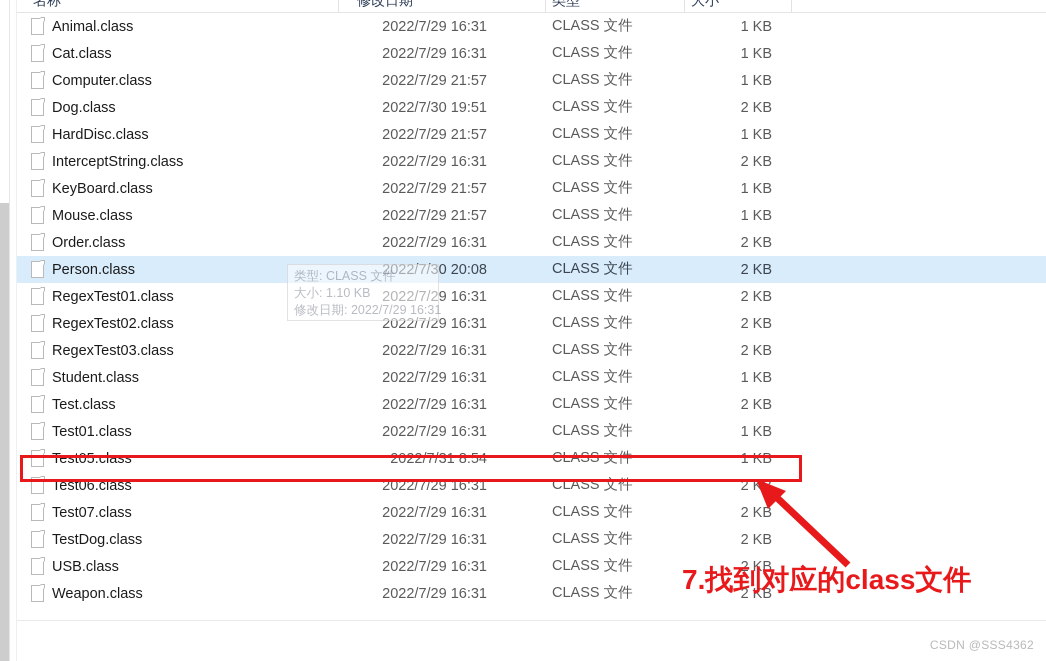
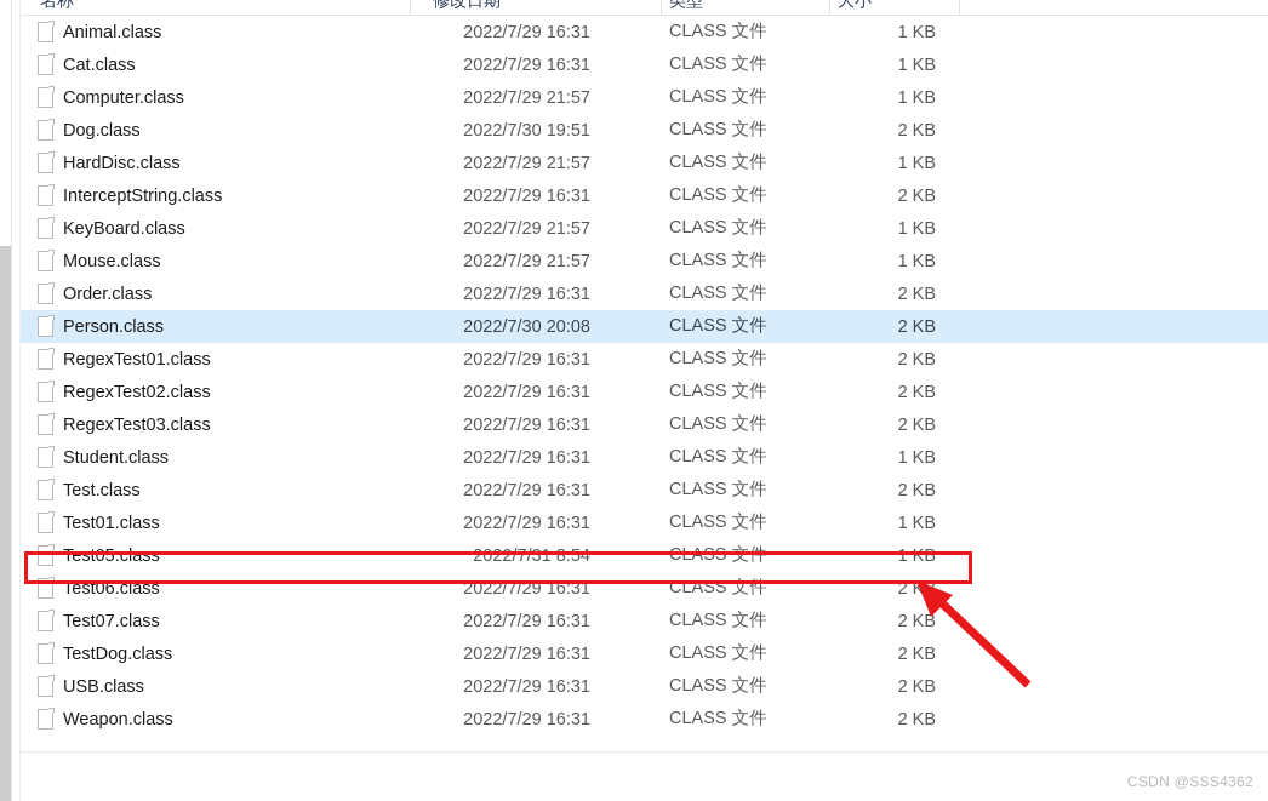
  名称
  修改日期
  类型
  大小
  Animal.class
  2022/7/29 16:31
  CLASS 文件
  1 KB
  Cat.class
  2022/7/29 16:31
  CLASS 文件
  1 KB
  Computer.class
  2022/7/29 21:57
  CLASS 文件
  1 KB
  Dog.class
  2022/7/30 19:51
  CLASS 文件
  2 KB
  HardDisc.class
  2022/7/29 21:57
  CLASS 文件
  1 KB
  InterceptString.class
  2022/7/29 16:31
  CLASS 文件
  2 KB
  KeyBoard.class
  2022/7/29 21:57
  CLASS 文件
  1 KB
  Mouse.class
  2022/7/29 21:57
  CLASS 文件
  1 KB
  Order.class
  2022/7/29 16:31
  CLASS 文件
  2 KB
  Person.class
  2022/7/30 20:08
  CLASS 文件
  2 KB
  RegexTest01.class
  2022/7/29 16:31
  CLASS 文件
  2 KB
  RegexTest02.class
  2022/7/29 16:31
  CLASS 文件
  2 KB
  RegexTest03.class
  2022/7/29 16:31
  CLASS 文件
  2 KB
  Student.class
  2022/7/29 16:31
  CLASS 文件
  1 KB
  Test.class
  2022/7/29 16:31
  CLASS 文件
  2 KB
  Test01.class
  2022/7/29 16:31
  CLASS 文件
  1 KB
  Test05.class
  2022/7/31 8:54
  CLASS 文件
  1 KB
  Test06.class
  2022/7/29 16:31
  CLASS 文件
  Test07.class
  2022/7/29 16:31
  CLASS 文件
  2 KB
  TestDog.class
  2022/7/29 16:31
  CLASS 文件
  2 KB
  USB.class
  2022/7/29 16:31
  CLASS 文件
  2 KB
  Weapon.class
  2022/7/29 16:31
  CLASS 文件
  2 KB
- 类型: CLASS 文件
- 大小: 1.10 KB
- 修改日期: 2022/7/29 16:31
- 7.找到对应的class文件
  CSDN @SSS4362
